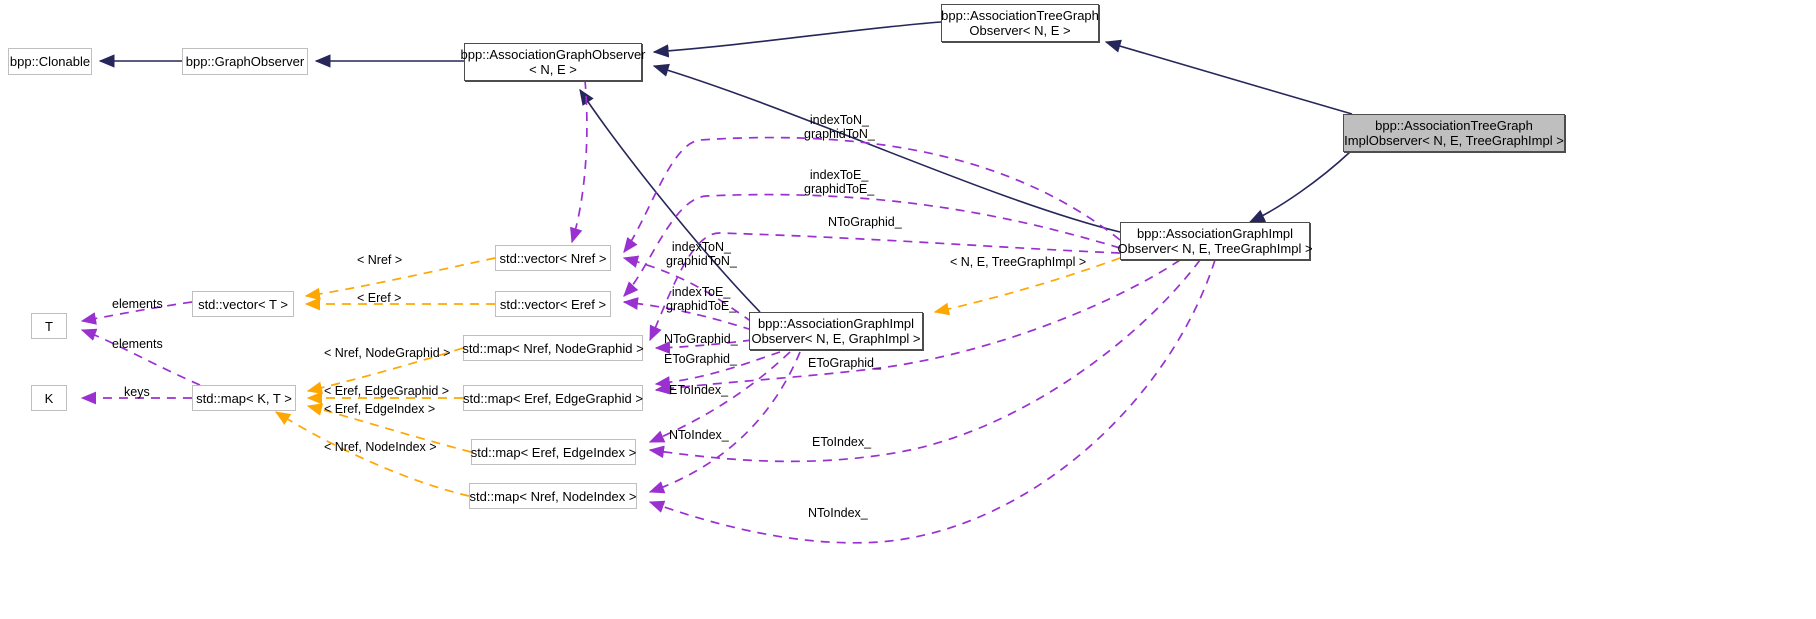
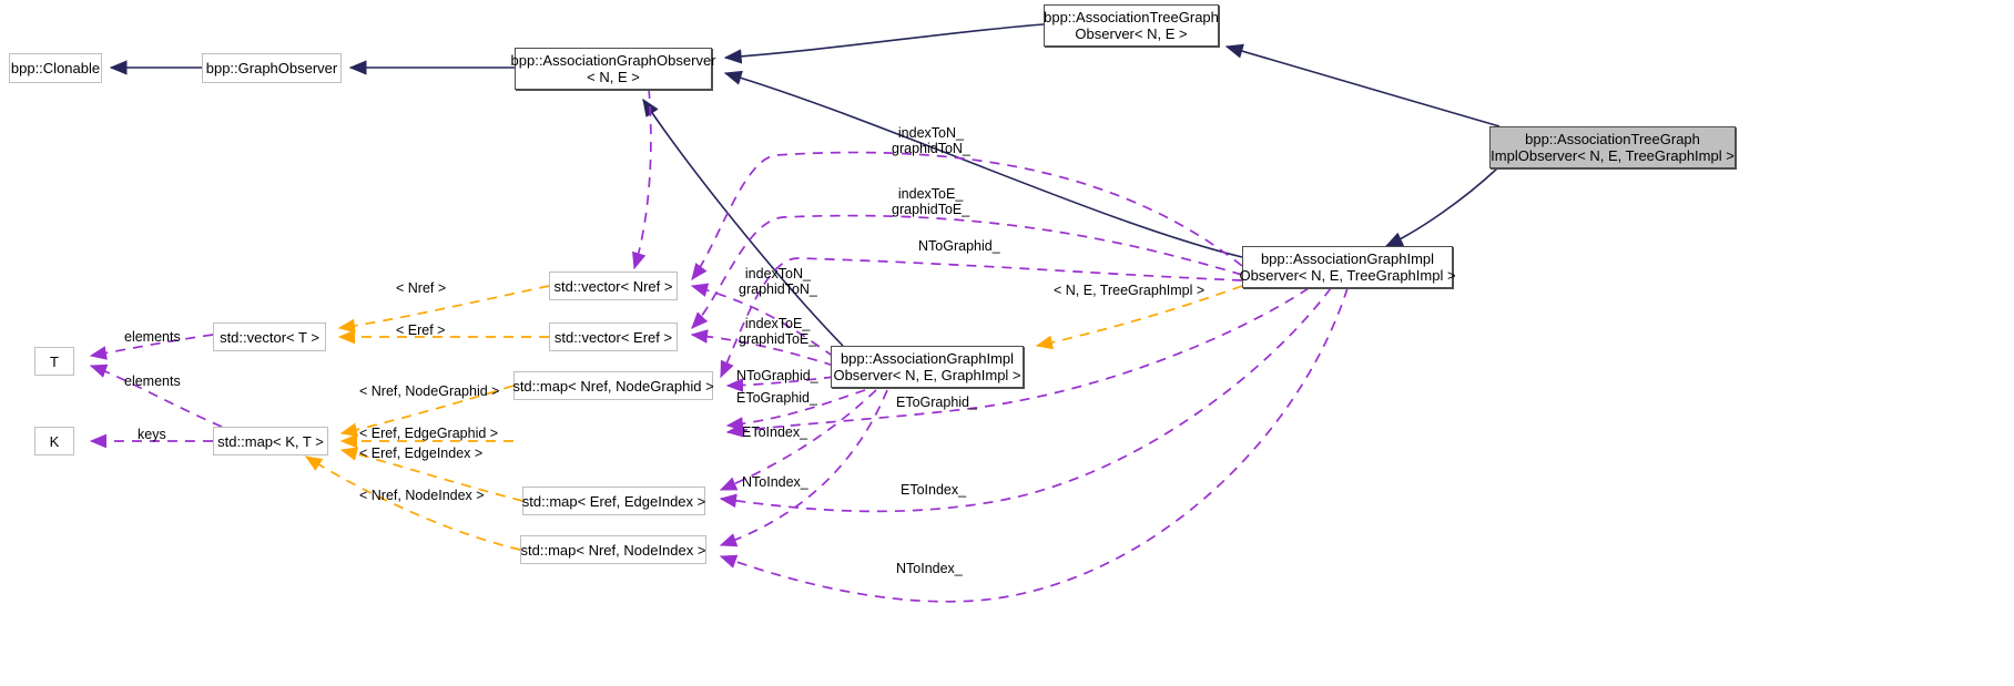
  bpp::Clonable
  bpp::GraphObserver
  bpp::AssociationGraphObserver
  < N, E >
  bpp::AssociationTreeGraph
  Observer< N, E >
  bpp::AssociationTreeGraph
  ImplObserver< N, E, TreeGraphImpl >
  bpp::AssociationGraphImpl
  Observer< N, E, TreeGraphImpl >
  bpp::AssociationGraphImpl
  Observer< N, E, GraphImpl >
  std::vector< Nref >
  std::vector< Eref >
  std::vector< T >
  T
  K
  std::map< K, T >
  std::map< Nref, NodeGraphid >
- std::map< Eref, EdgeGraphid >
  std::map< Eref, EdgeIndex >
  std::map< Nref, NodeIndex >
  indexToN_
  graphidToN_
  indexToE_
  graphidToE_
  NToGraphid_
  < Nref >
  indexToN_
  graphidToN_
  < N, E, TreeGraphImpl >
  < Eref >
  elements
  indexToE_
  graphidToE_
  elements
  < Nref, NodeGraphid >
  NToGraphid_
  EToGraphid_
  EToGraphid_
  keys
  < Eref, EdgeGraphid >
  EToIndex_
  < Eref, EdgeIndex >
  NToIndex_
  EToIndex_
  < Nref, NodeIndex >
  NToIndex_
